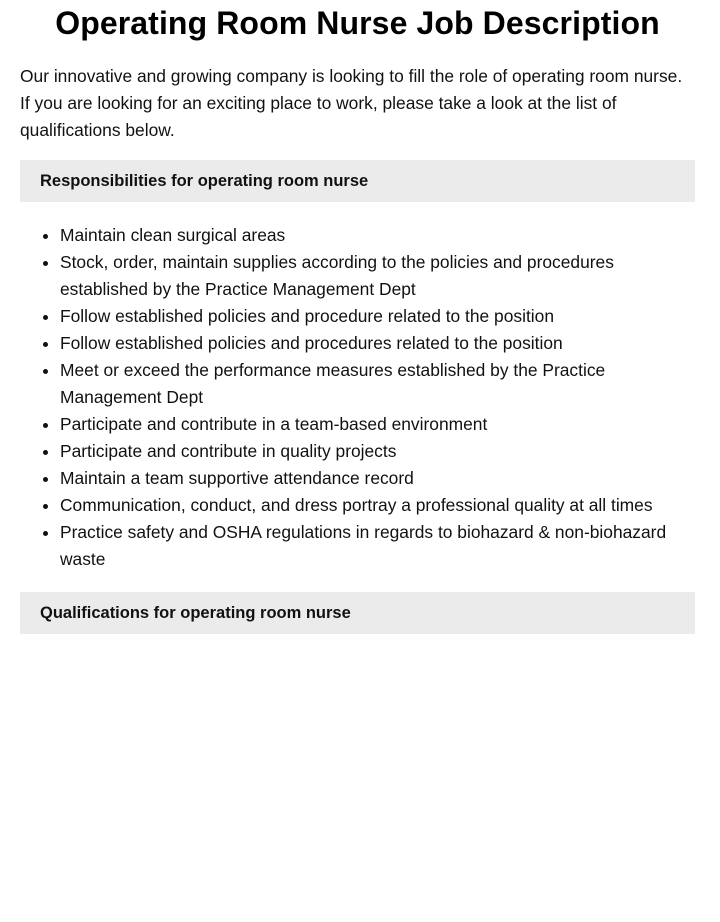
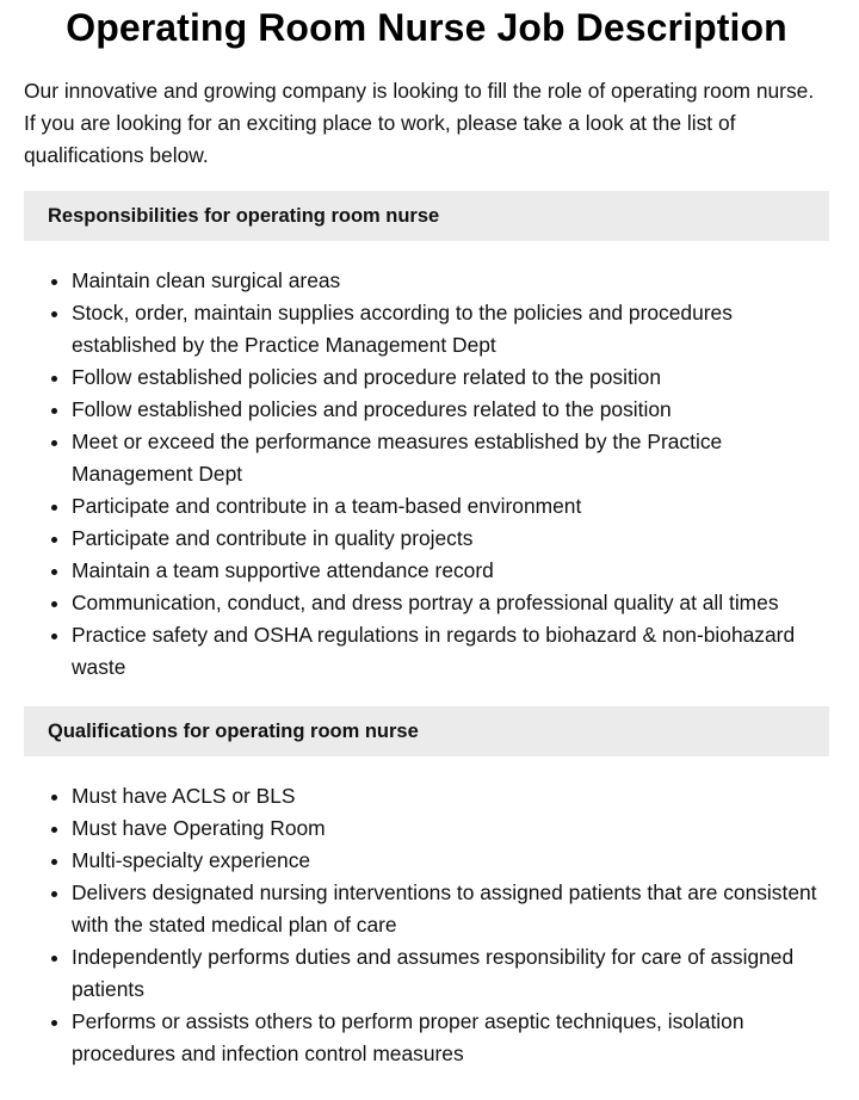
  Operating Room Nurse Job Description
  Our innovative and growing company is looking to fill the role of operating room nurse. If you are looking for an exciting place to work, please take a look at the list of qualifications below.
  Responsibilities for operating room nurse
  Maintain clean surgical areas
  Stock, order, maintain supplies according to the policies and procedures established by the Practice Management Dept
  Follow established policies and procedure related to the position
  Follow established policies and procedures related to the position
  Meet or exceed the performance measures established by the Practice Management Dept
  Participate and contribute in a team-based environment
  Participate and contribute in quality projects
  Maintain a team supportive attendance record
  Communication, conduct, and dress portray a professional quality at all times
  Practice safety and OSHA regulations in regards to biohazard & non-biohazard waste
  Qualifications for operating room nurse
+ Must have ACLS or BLS
+ Must have Operating Room
+ Multi-specialty experience
+ Delivers designated nursing interventions to assigned patients that are consistent with the stated medical plan of care
+ Independently performs duties and assumes responsibility for care of assigned patients
+ Performs or assists others to perform proper aseptic techniques, isolation procedures and infection control measures
